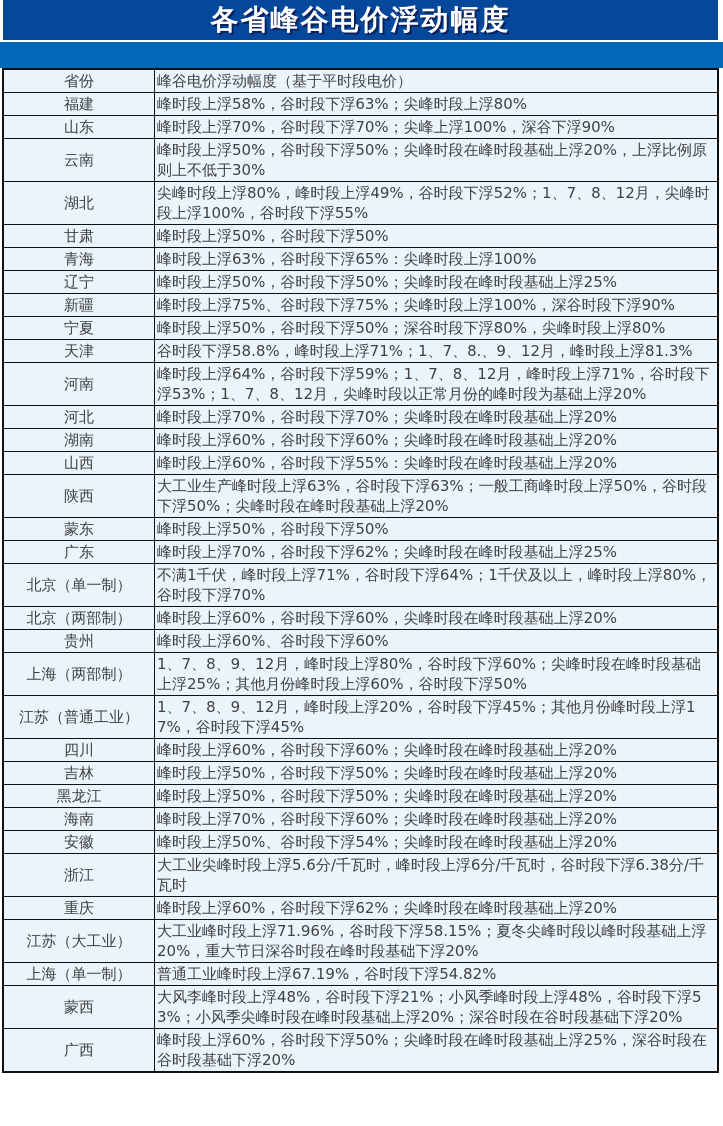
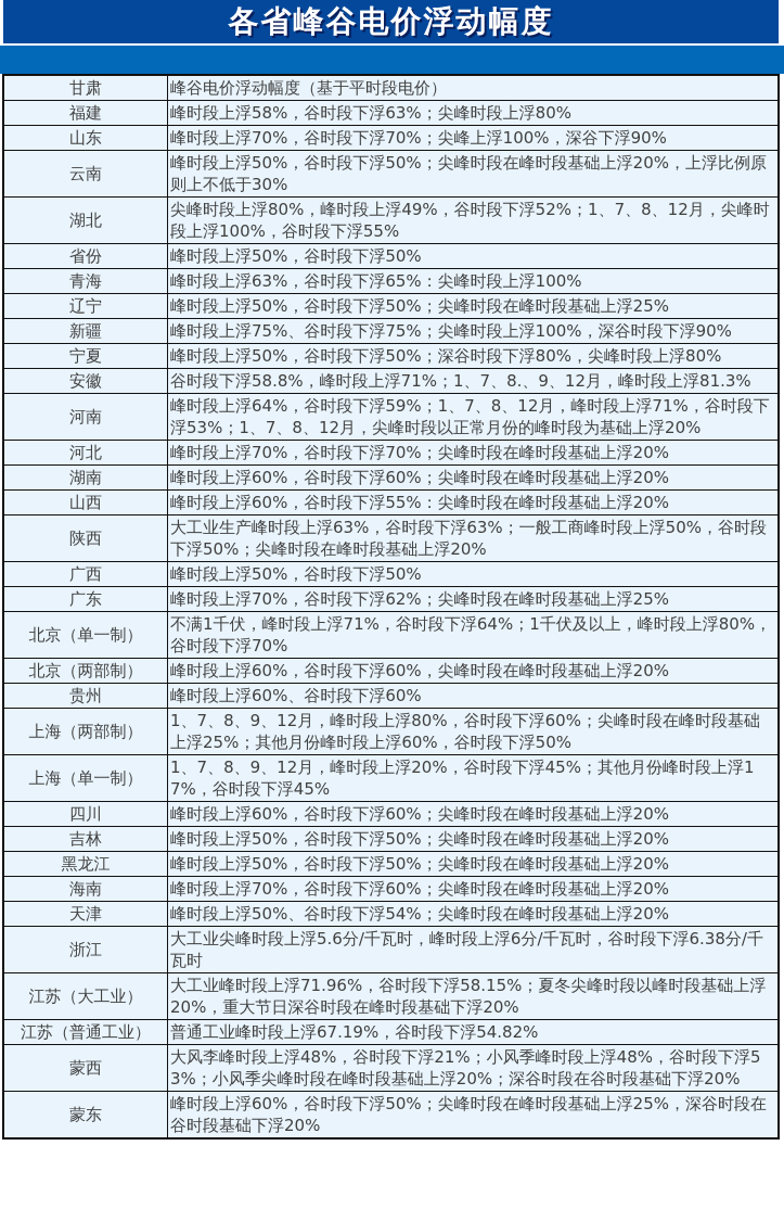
  各省峰谷电价浮动幅度
- 省份	峰谷电价浮动幅度（基于平时段电价）
+ 甘肃	峰谷电价浮动幅度（基于平时段电价）
  福建	峰时段上浮58%，谷时段下浮63%；尖峰时段上浮80%
  山东	峰时段上浮70%，谷时段下浮70%；尖峰上浮100%，深谷下浮90%
  云南	峰时段上浮50%，谷时段下浮50%；尖峰时段在峰时段基础上浮20%，上浮比例原则上不低于30%
  湖北	尖峰时段上浮80%，峰时段上浮49%，谷时段下浮52%；1、7、8、12月，尖峰时段上浮100%，谷时段下浮55%
- 甘肃	峰时段上浮50%，谷时段下浮50%
+ 省份	峰时段上浮50%，谷时段下浮50%
  青海	峰时段上浮63%，谷时段下浮65%：尖峰时段上浮100%
  辽宁	峰时段上浮50%，谷时段下浮50%；尖峰时段在峰时段基础上浮25%
  新疆	峰时段上浮75%、谷时段下浮75%；尖峰时段上浮100%，深谷时段下浮90%
  宁夏	峰时段上浮50%，谷时段下浮50%；深谷时段下浮80%，尖峰时段上浮80%
- 天津	谷时段下浮58.8%，峰时段上浮71%；1、7、8.、9、12月，峰时段上浮81.3%
+ 安徽	谷时段下浮58.8%，峰时段上浮71%；1、7、8.、9、12月，峰时段上浮81.3%
  河南	峰时段上浮64%，谷时段下浮59%；1、7、8、12月，峰时段上浮71%，谷时段下浮53%；1、7、8、12月，尖峰时段以正常月份的峰时段为基础上浮20%
  河北	峰时段上浮70%，谷时段下浮70%；尖峰时段在峰时段基础上浮20%
  湖南	峰时段上浮60%，谷时段下浮60%；尖峰时段在峰时段基础上浮20%
  山西	峰时段上浮60%，谷时段下浮55%：尖峰时段在峰时段基础上浮20%
  陕西	大工业生产峰时段上浮63%，谷时段下浮63%；一般工商峰时段上浮50%，谷时段下浮50%；尖峰时段在峰时段基础上浮20%
- 蒙东	峰时段上浮50%，谷时段下浮50%
+ 广西	峰时段上浮50%，谷时段下浮50%
  广东	峰时段上浮70%，谷时段下浮62%；尖峰时段在峰时段基础上浮25%
  北京（单一制）	不满1千伏，峰时段上浮71%，谷时段下浮64%；1千伏及以上，峰时段上浮80%，谷时段下浮70%
  北京（两部制）	峰时段上浮60%，谷时段下浮60%，尖峰时段在峰时段基础上浮20%
  贵州	峰时段上浮60%、谷时段下浮60%
  上海（两部制）	1、7、8、9、12月，峰时段上浮80%，谷时段下浮60%；尖峰时段在峰时段基础上浮25%；其他月份峰时段上浮60%，谷时段下浮50%
- 江苏（普通工业）	1、7、8、9、12月，峰时段上浮20%，谷时段下浮45%；其他月份峰时段上浮17%，谷时段下浮45%
+ 上海（单一制）	1、7、8、9、12月，峰时段上浮20%，谷时段下浮45%；其他月份峰时段上浮17%，谷时段下浮45%
  四川	峰时段上浮60%，谷时段下浮60%；尖峰时段在峰时段基础上浮20%
  吉林	峰时段上浮50%，谷时段下浮50%；尖峰时段在峰时段基础上浮20%
  黑龙江	峰时段上浮50%，谷时段下浮50%；尖峰时段在峰时段基础上浮20%
  海南	峰时段上浮70%，谷时段下浮60%；尖峰时段在峰时段基础上浮20%
- 安徽	峰时段上浮50%、谷时段下浮54%；尖峰时段在峰时段基础上浮20%
+ 天津	峰时段上浮50%、谷时段下浮54%；尖峰时段在峰时段基础上浮20%
  浙江	大工业尖峰时段上浮5.6分/千瓦时，峰时段上浮6分/千瓦时，谷时段下浮6.38分/千瓦时
- 重庆	峰时段上浮60%，谷时段下浮62%；尖峰时段在峰时段基础上浮20%
  江苏（大工业）	大工业峰时段上浮71.96%，谷时段下浮58.15%；夏冬尖峰时段以峰时段基础上浮20%，重大节日深谷时段在峰时段基础下浮20%
- 上海（单一制）	普通工业峰时段上浮67.19%，谷时段下浮54.82%
+ 江苏（普通工业）	普通工业峰时段上浮67.19%，谷时段下浮54.82%
  蒙西	大风李峰时段上浮48%，谷时段下浮21%；小风季峰时段上浮48%，谷时段下浮53%；小风季尖峰时段在峰时段基础上浮20%；深谷时段在谷时段基础下浮20%
- 广西	峰时段上浮60%，谷时段下浮50%；尖峰时段在峰时段基础上浮25%，深谷时段在谷时段基础下浮20%
+ 蒙东	峰时段上浮60%，谷时段下浮50%；尖峰时段在峰时段基础上浮25%，深谷时段在谷时段基础下浮20%
